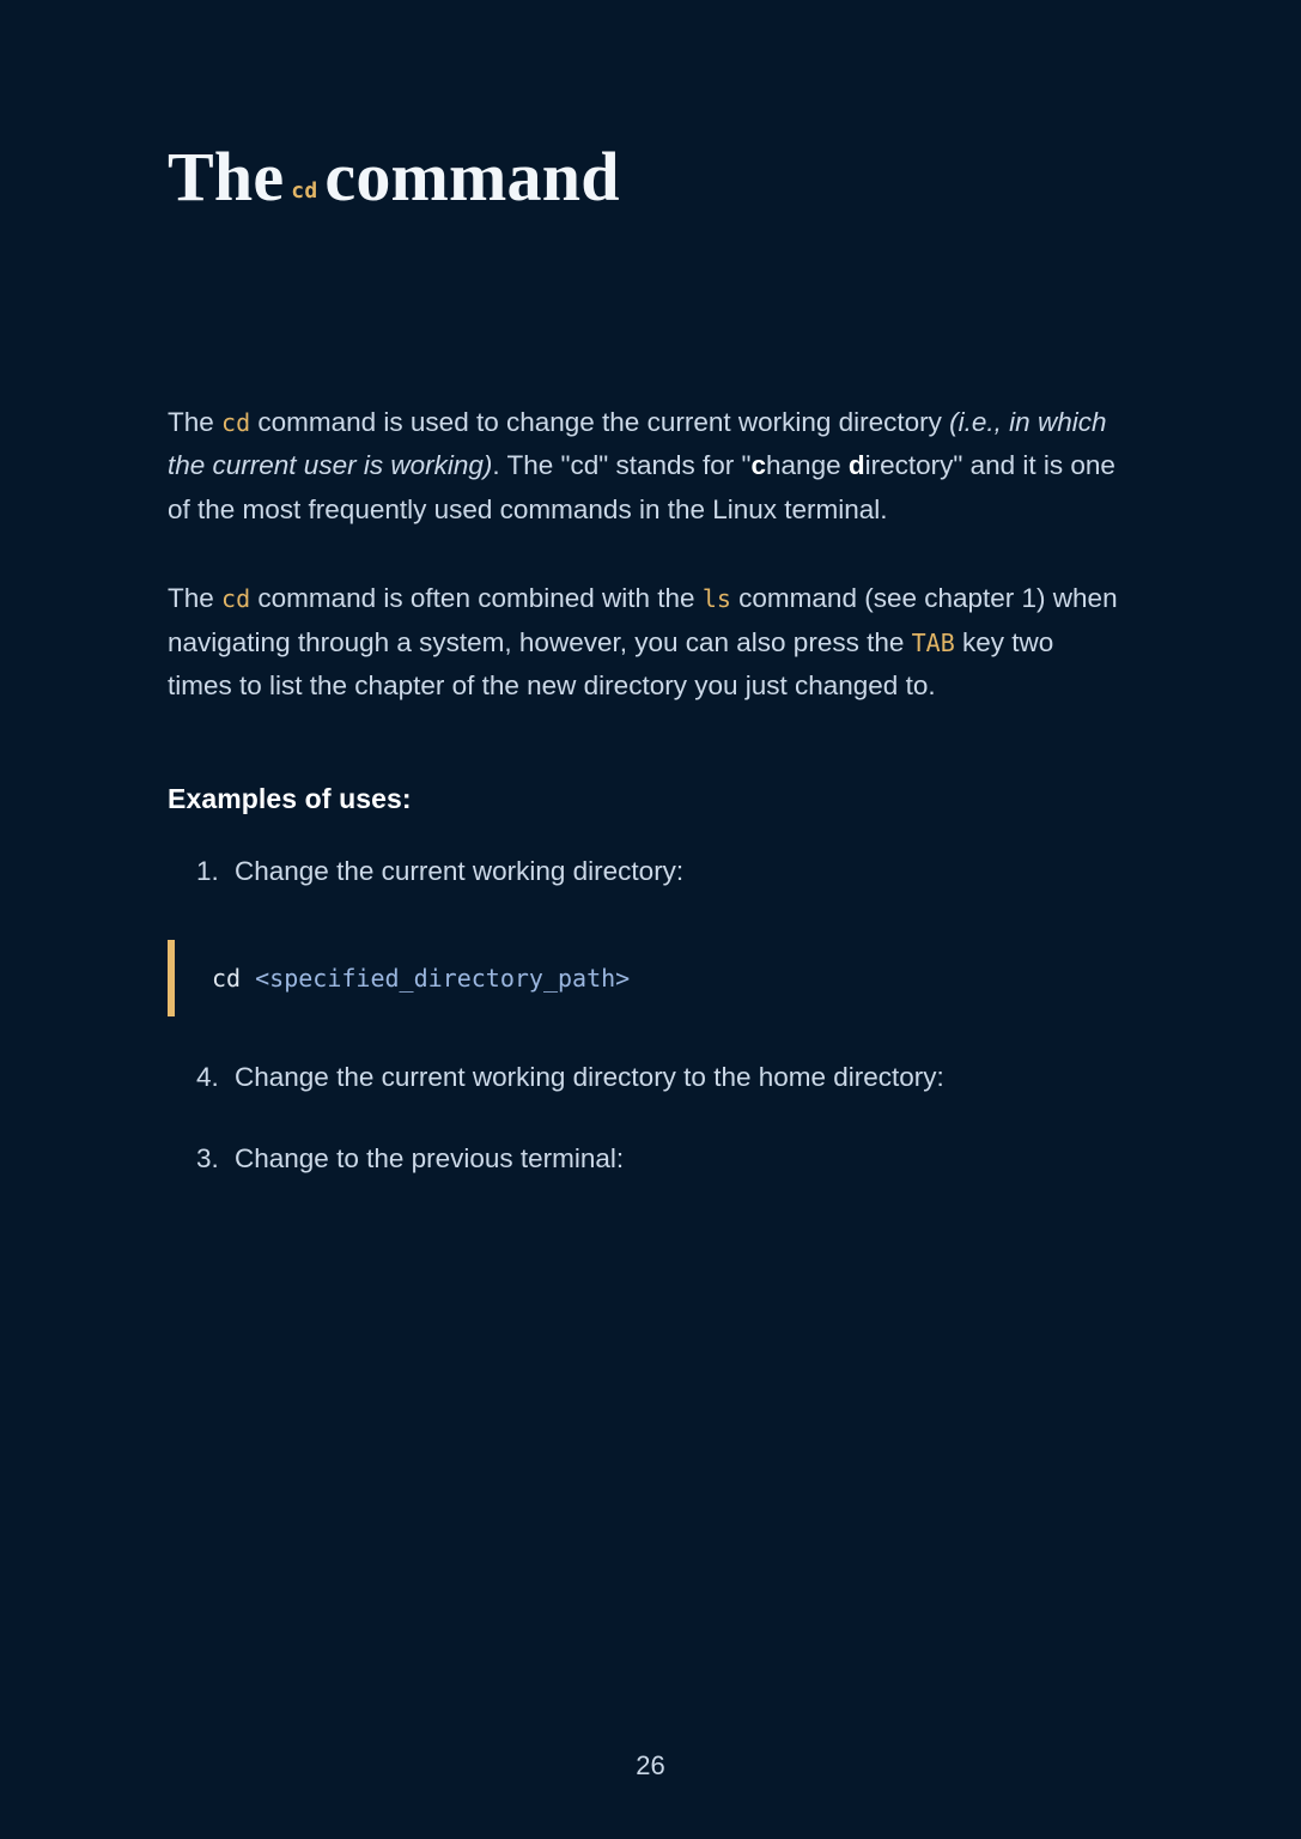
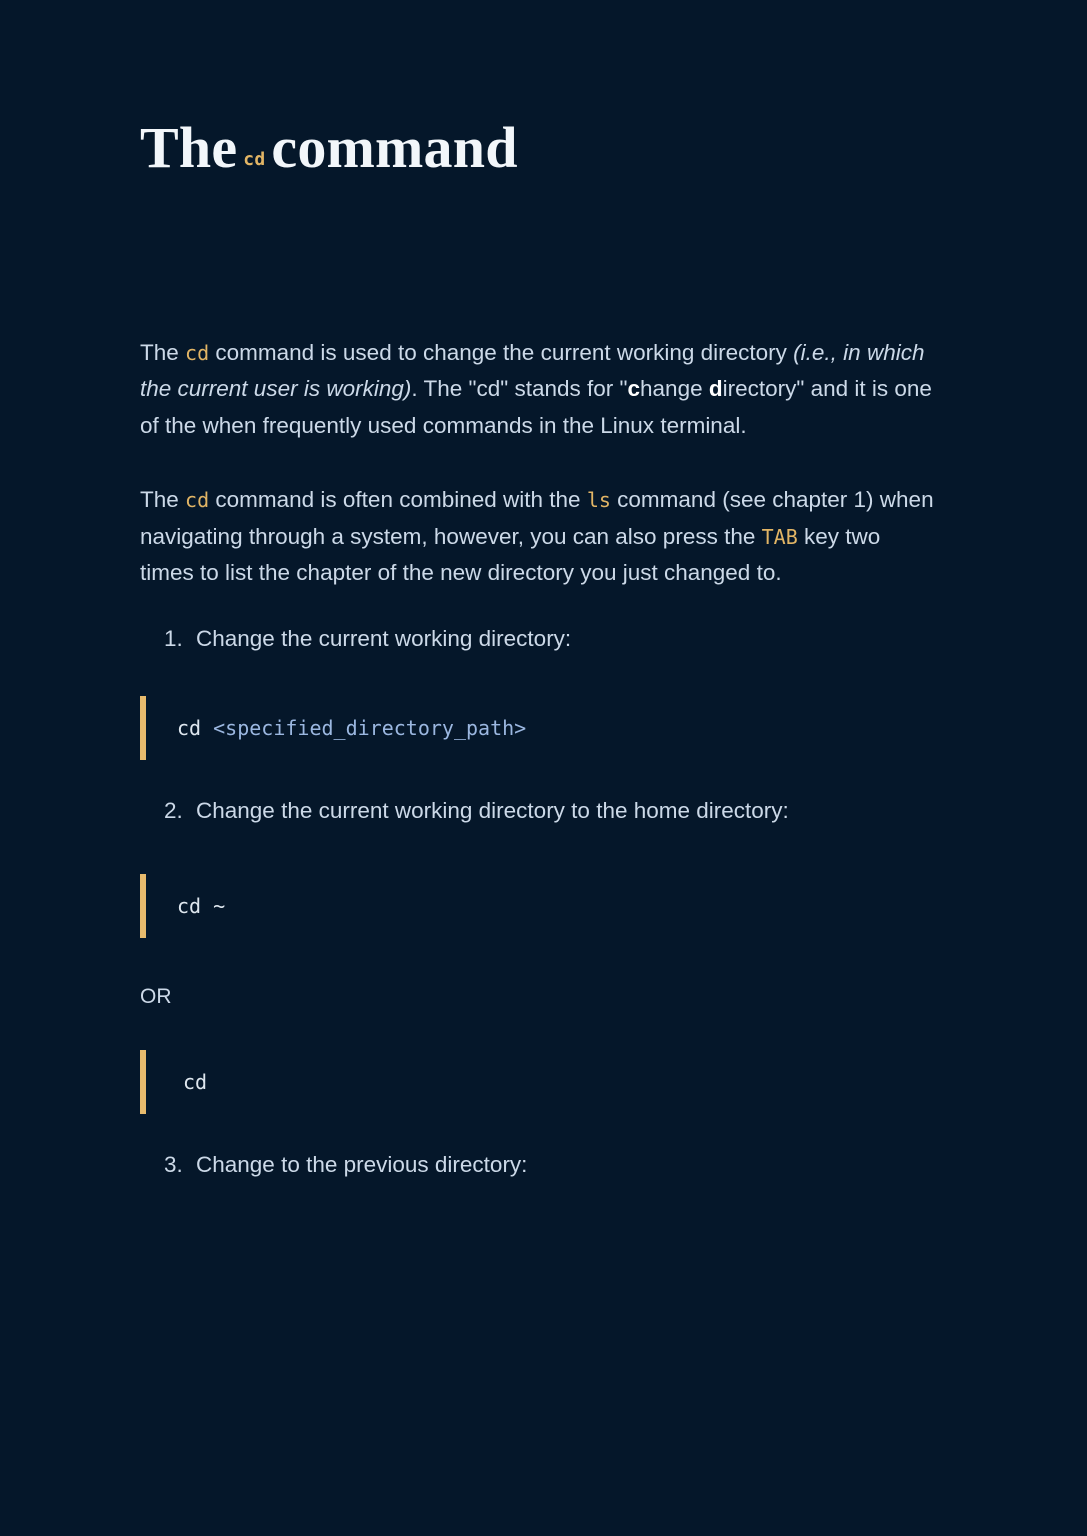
  The cdcommand
- The cd command is used to change the current working directory (i.e., in which the current user is working). The "cd" stands for "change directory" and it is one of the most frequently used commands in the Linux terminal.
+ The cd command is used to change the current working directory (i.e., in which the current user is working). The "cd" stands for "change directory" and it is one of the when frequently used commands in the Linux terminal.
  The cd command is often combined with the ls command (see chapter 1) when navigating through a system, however, you can also press the TAB key two times to list the chapter of the new directory you just changed to.
- Examples of uses:
  1.
  Change the current working directory:
  cd <specified_directory_path>
- 4.
+ 2.
  Change the current working directory to the home directory:
+ cd ~
+ OR
+ cd
  3.
- Change to the previous terminal:
+ Change to the previous directory:
- 26
